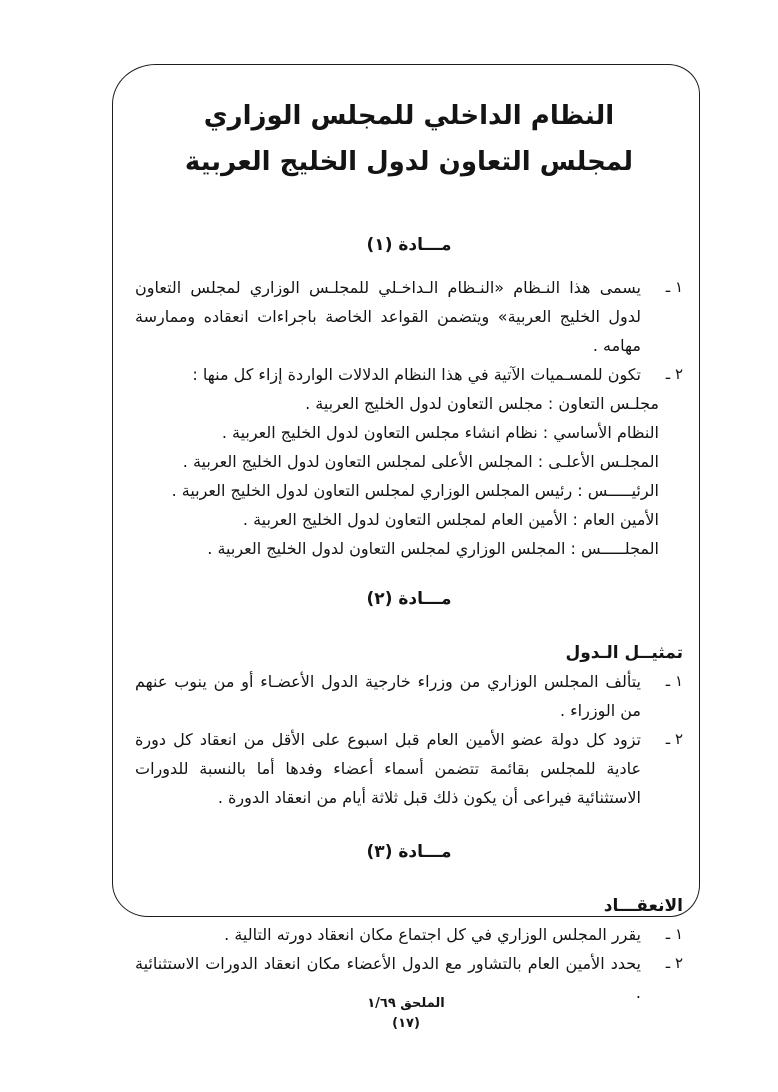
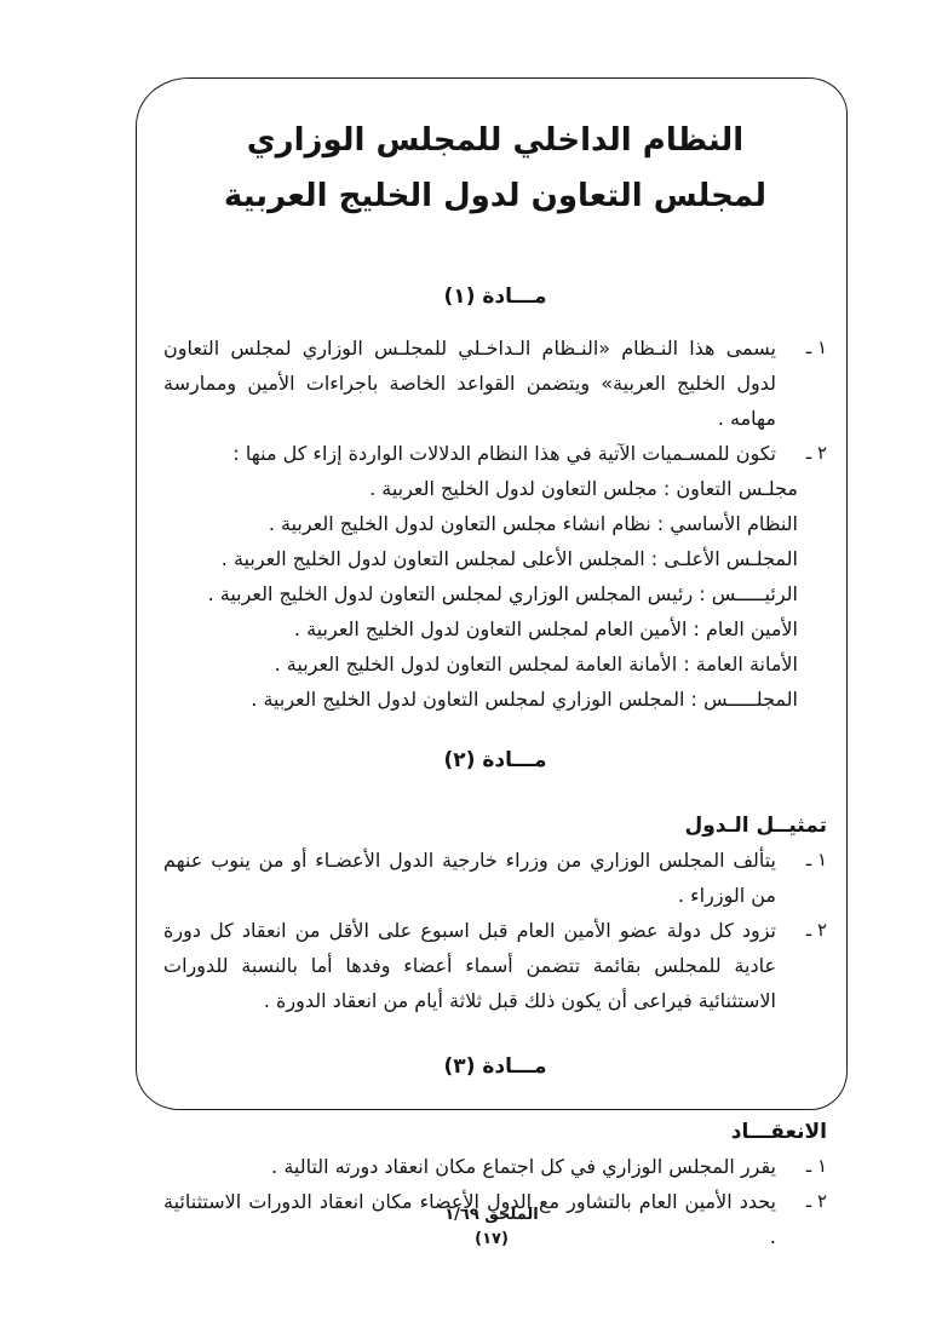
  النظام الداخلي للمجلس الوزاري
  لمجلس التعاون لدول الخليج العربية
  مـــادة (١)
  ١ ـ
- يسمى هذا النـظام «النـظام الـداخـلي للمجلـس الوزاري لمجلس التعاون لدول الخليج العربية» ويتضمن القواعد الخاصة باجراءات انعقاده وممارسة مهامه .
+ يسمى هذا النـظام «النـظام الـداخـلي للمجلـس الوزاري لمجلس التعاون لدول الخليج العربية» ويتضمن القواعد الخاصة باجراءات الأمين وممارسة مهامه .
  ٢ ـ
  تكون للمسـميات الآتية في هذا النظام الدلالات الواردة إزاء كل منها :
  مجلـس التعاون : مجلس التعاون لدول الخليج العربية .
  النظام الأساسي : نظام انشاء مجلس التعاون لدول الخليج العربية .
  المجلـس الأعلـى : المجلس الأعلى لمجلس التعاون لدول الخليج العربية .
  الرئيـــــس : رئيس المجلس الوزاري لمجلس التعاون لدول الخليج العربية .
  الأمين العام : الأمين العام لمجلس التعاون لدول الخليج العربية .
+ الأمانة العامة : الأمانة العامة لمجلس التعاون لدول الخليج العربية .
  المجلـــــس : المجلس الوزاري لمجلس التعاون لدول الخليج العربية .
  مـــادة (٢)
  تمثيــل الـدول
  ١ ـ
  يتألف المجلس الوزاري من وزراء خارجية الدول الأعضـاء أو من ينوب عنهم من الوزراء .
  ٢ ـ
  تزود كل دولة عضو الأمين العام قبل اسبوع على الأقل من انعقاد كل دورة عادية للمجلس بقائمة تتضمن أسماء أعضاء وفدها أما بالنسبة للدورات الاستثنائية فيراعى أن يكون ذلك قبل ثلاثة أيام من انعقاد الدورة .
  مـــادة (٣)
  الانعقـــاد
  ١ ـ
  يقرر المجلس الوزاري في كل اجتماع مكان انعقاد دورته التالية .
  ٢ ـ
  يحدد الأمين العام بالتشاور مع الدول الأعضاء مكان انعقاد الدورات الاستثنائية .
  الملحق ١/٦٩
  (١٧)
